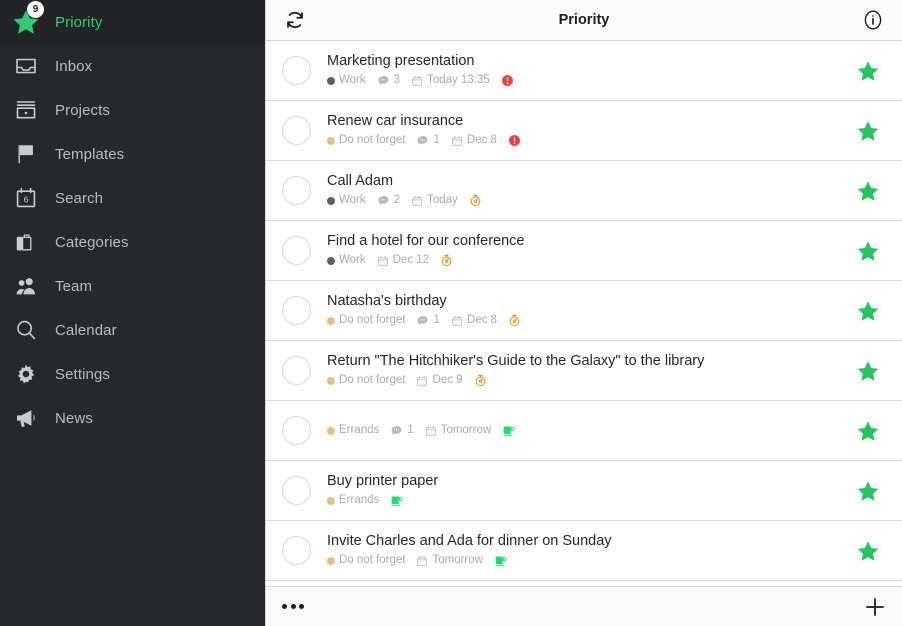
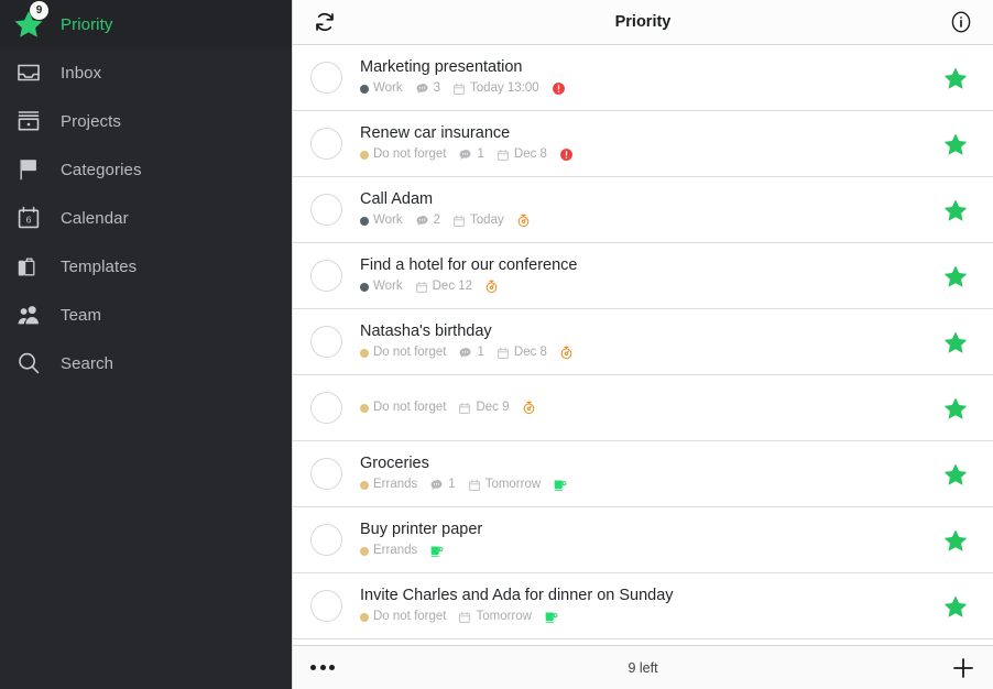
  9
  Priority
  Inbox
  Projects
- Templates
+ Categories
  6
- Search
+ Calendar
- Categories
+ Templates
  Team
- Calendar
+ Search
- Settings
- News
  Priority
  Marketing presentation
  Work
  3
- Today 13:35
+ Today 13:00
  Renew car insurance
  Do not forget
  1
  Dec 8
  Call Adam
  Work
  2
  Today
  Find a hotel for our conference
  Work
  Dec 12
  Natasha's birthday
  Do not forget
  1
  Dec 8
- Return "The Hitchhiker's Guide to the Galaxy" to the library
  Do not forget
  Dec 9
+ Groceries
  Errands
  1
  Tomorrow
  Buy printer paper
  Errands
  Invite Charles and Ada for dinner on Sunday
  Do not forget
  Tomorrow
+ 9 left
